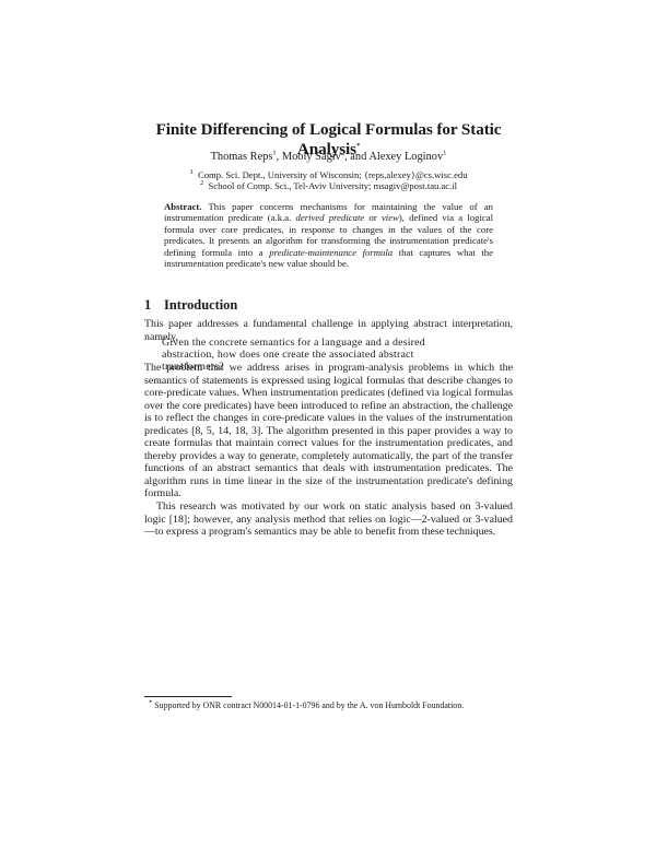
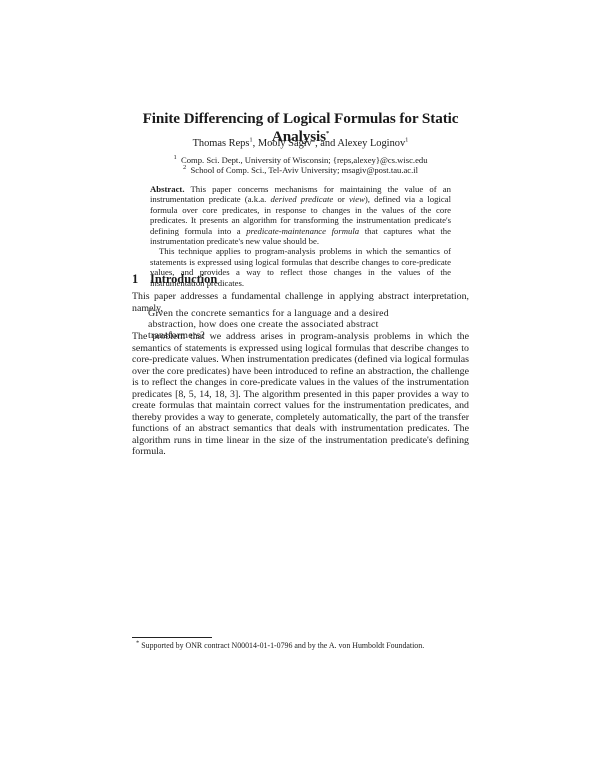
  Finite Differencing of Logical Formulas for Static Analysis
  Thomas Reps , Mooly Sagiv , and Alexey Loginov
  Comp. Sci. Dept., University of Wisconsin; {reps,alexey}@cs.wisc.edu
  School of Comp. Sci., Tel-Aviv University; msagiv@post.tau.ac.il
  Abstract. This paper concerns mechanisms for maintaining the value of an instrumentation predicate (a.k.a. derived predicate or view), defined via a logical formula over core predicates, in response to changes in the values of the core predicates. It presents an algorithm for transforming the instrumentation predicate's defining formula into a predicate-maintenance formula that captures what the instrumentation predicate's new value should be.
+ This technique applies to program-analysis problems in which the semantics of statements is expressed using logical formulas that describe changes to core-predicate values, and provides a way to reflect those changes in the values of the instrumentation predicates.
  1 Introduction
  This paper addresses a fundamental challenge in applying abstract interpretation, namely,
  Given the concrete semantics for a language and a desired abstraction, how does one create the associated abstract transformers?
  The problem that we address arises in program-analysis problems in which the semantics of statements is expressed using logical formulas that describe changes to core-predicate values. When instrumentation predicates (defined via logical formulas over the core predicates) have been introduced to refine an abstraction, the challenge is to reflect the changes in core-predicate values in the values of the instrumentation predicates [8, 5, 14, 18, 3]. The algorithm presented in this paper provides a way to create formulas that maintain correct values for the instrumentation predicates, and thereby provides a way to generate, completely automatically, the part of the transfer functions of an abstract semantics that deals with instrumentation predicates. The algorithm runs in time linear in the size of the instrumentation predicate's defining formula.
- This research was motivated by our work on static analysis based on 3-valued logic [18]; however, any analysis method that relies on logic—2-valued or 3-valued—to express a program's semantics may be able to benefit from these techniques.
  Supported by ONR contract N00014-01-1-0796 and by the A. von Humboldt Foundation.
